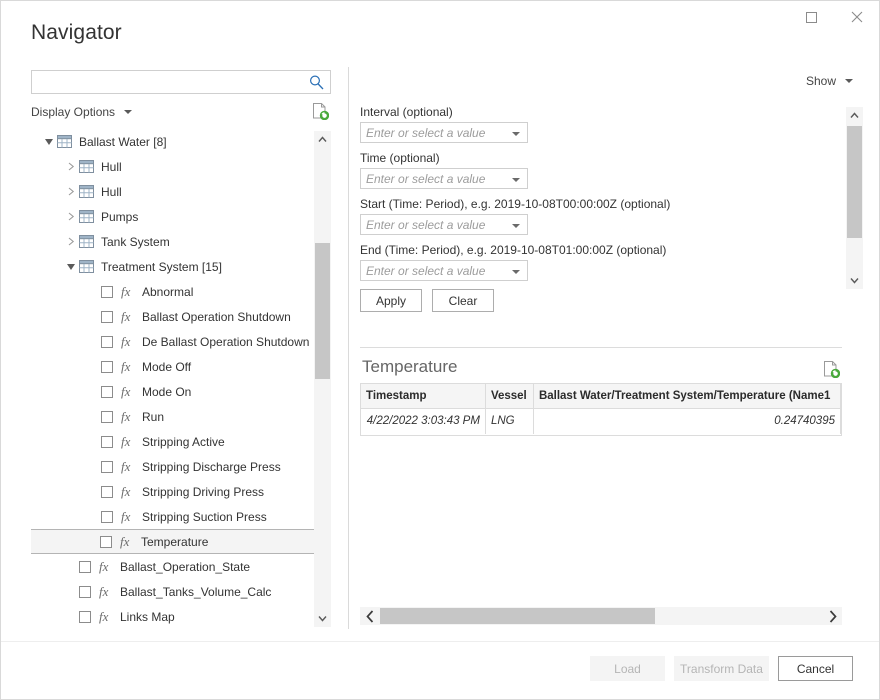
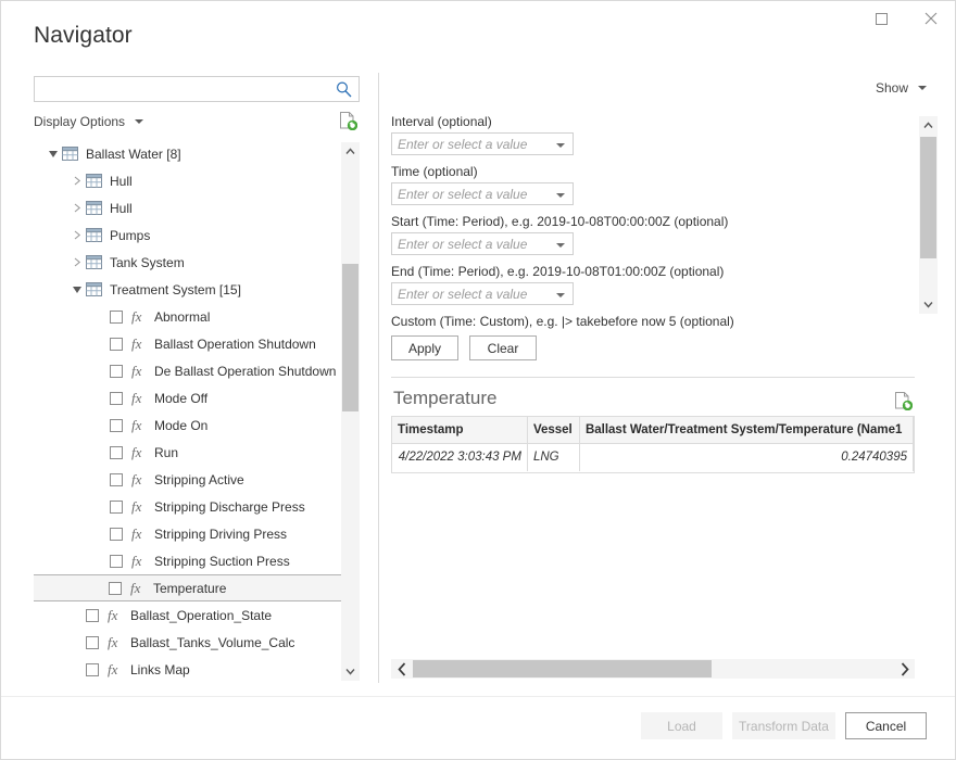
  Navigator
  Show
  Display Options
  Ballast Water [8]
  Hull
  Hull
  Pumps
  Tank System
  Treatment System [15]
  fx
  Abnormal
  fx
  Ballast Operation Shutdown
  fx
  De Ballast Operation Shutdown
  fx
  Mode Off
  fx
  Mode On
  fx
  Run
  fx
  Stripping Active
  fx
  Stripping Discharge Press
  fx
  Stripping Driving Press
  fx
  Stripping Suction Press
  fx
  Temperature
  fx
  Ballast_Operation_State
  fx
  Ballast_Tanks_Volume_Calc
  fx
  Links Map
  Interval (optional)
  Enter or select a value
  Time (optional)
  Enter or select a value
  Start (Time: Period), e.g. 2019-10-08T00:00:00Z (optional)
  Enter or select a value
  End (Time: Period), e.g. 2019-10-08T01:00:00Z (optional)
  Enter or select a value
+ Custom (Time: Custom), e.g. |> takebefore now 5 (optional)
  Apply
  Clear
  Temperature
  Timestamp	Vessel	Ballast Water/Treatment System/Temperature (Name1
  4/22/2022 3:03:43 PM	LNG	0.24740395
  Load
  Transform Data
  Cancel
